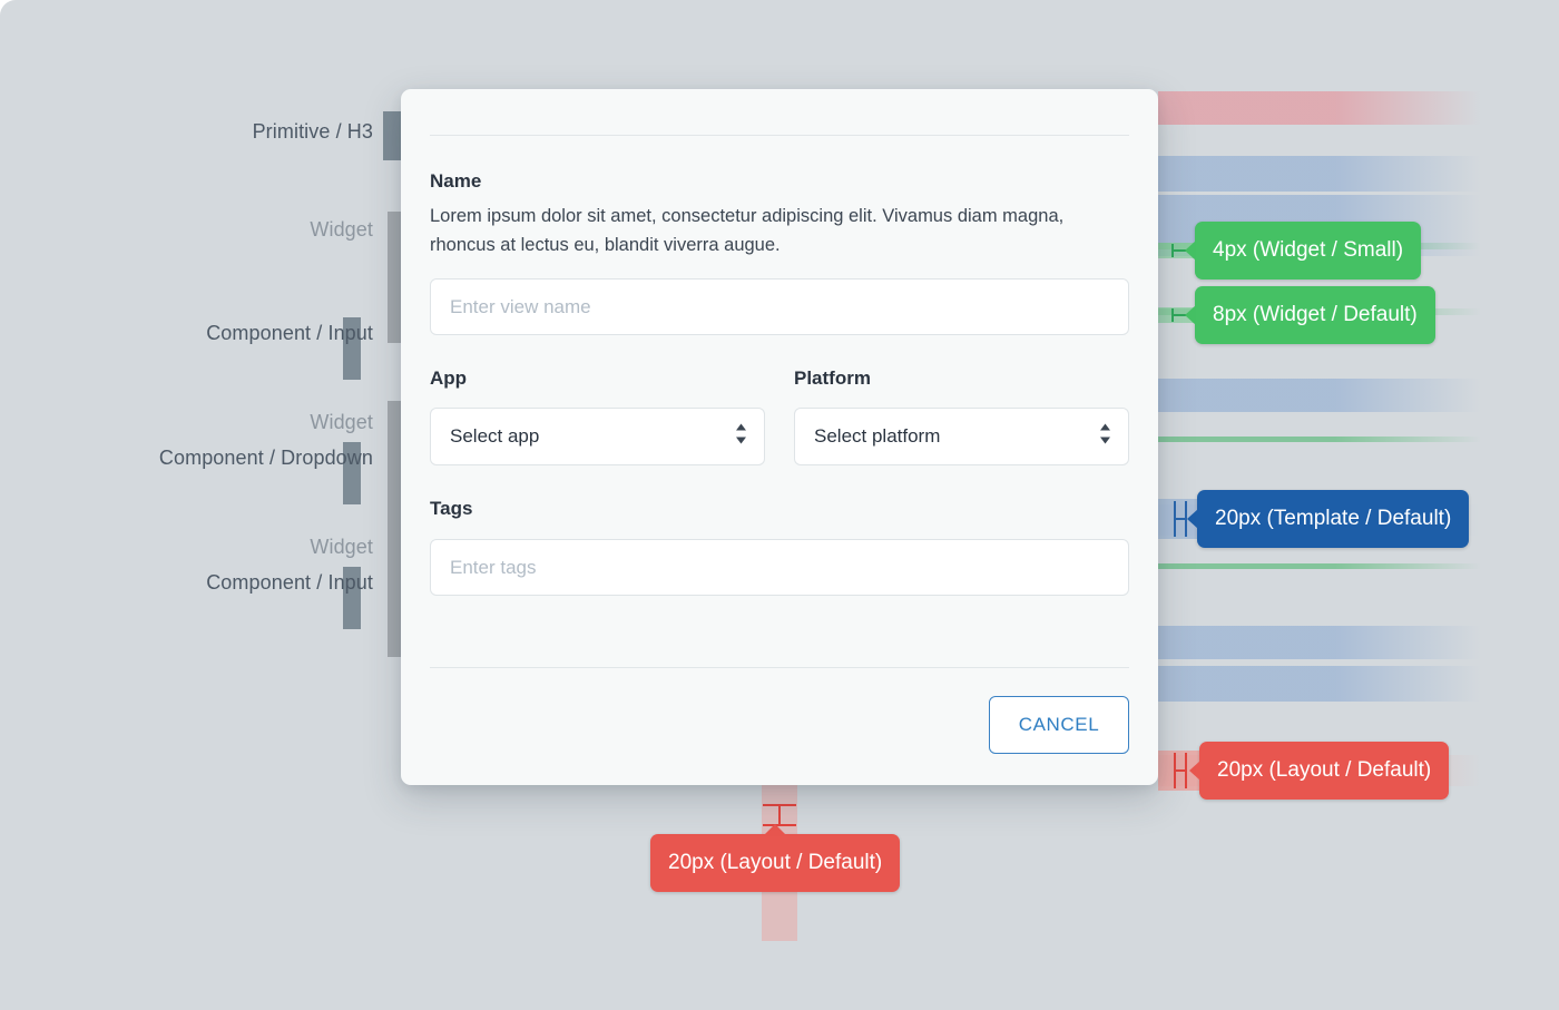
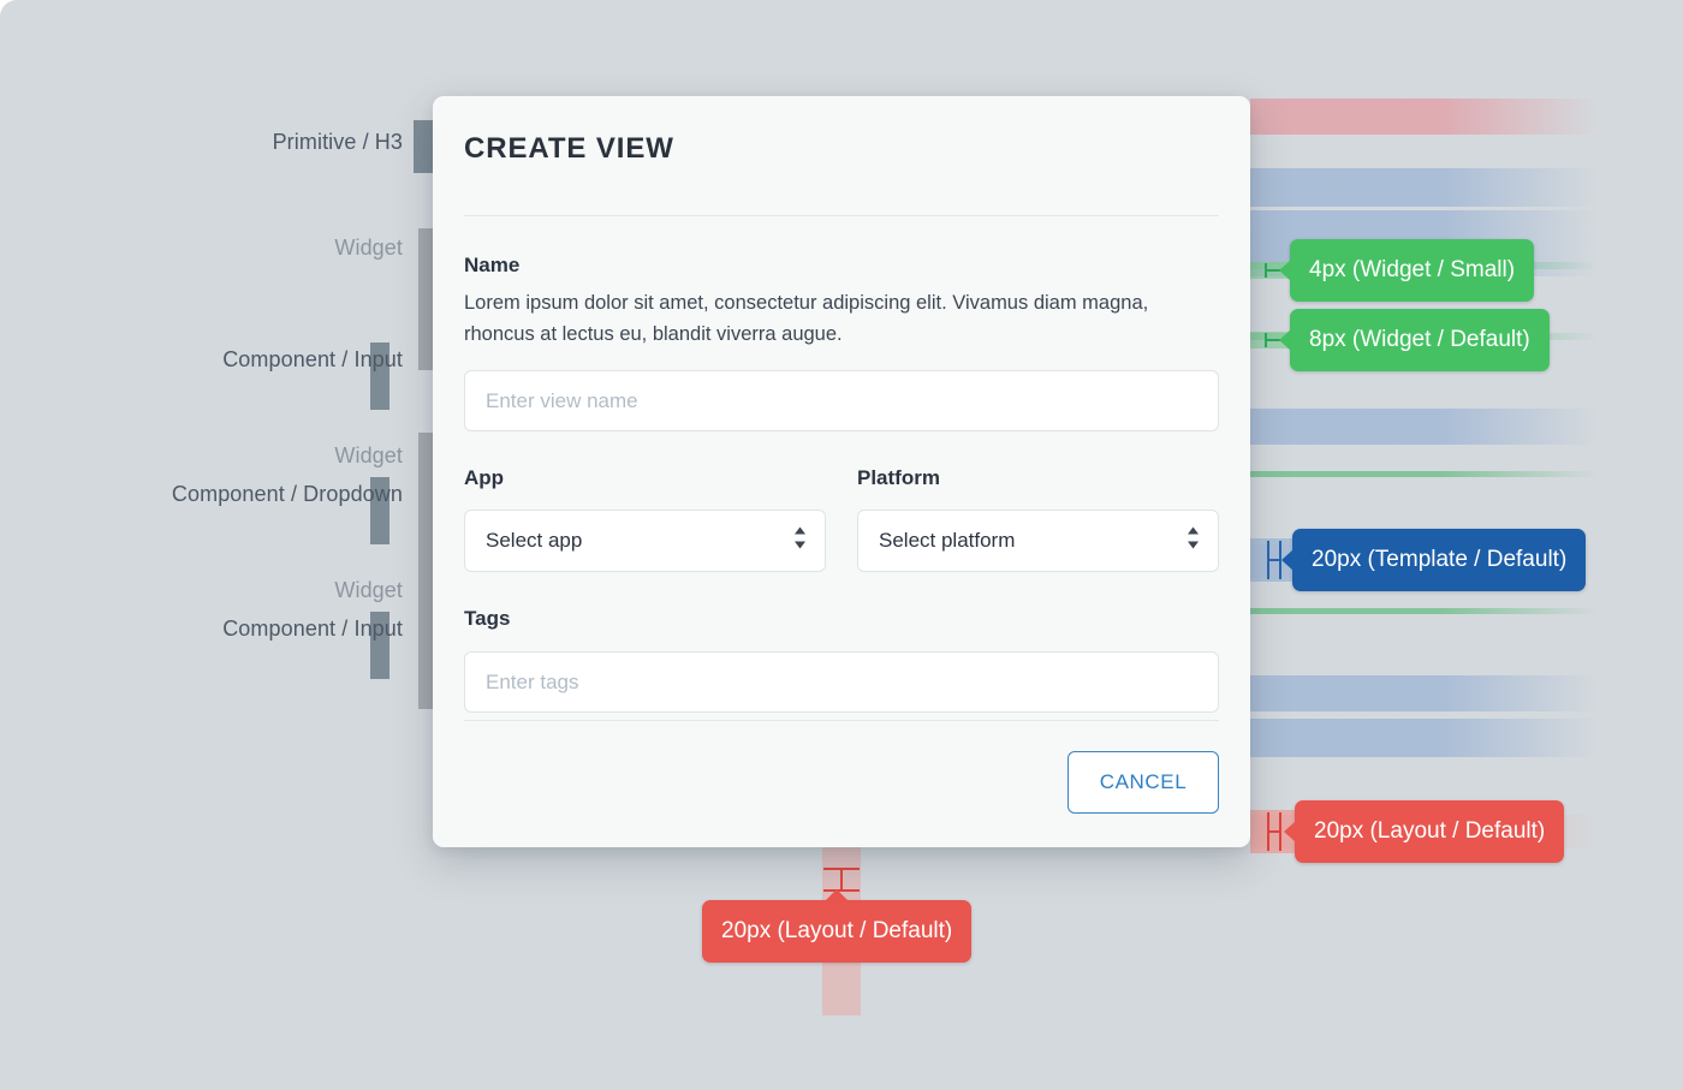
  Primitive / H3
  Widget
  Component / Input
  Widget
  Component / Dropdown
  Widget
  Component / Input
  4px (Widget / Small)
  8px (Widget / Default)
  20px (Template / Default)
  20px (Layout / Default)
  20px (Layout / Default)
+ CREATE VIEW
  Name
  Lorem ipsum dolor sit amet, consectetur adipiscing elit. Vivamus diam magna, rhoncus at lectus eu, blandit viverra augue.
  Enter view name
  App
  Select app
  Platform
  Select platform
  Tags
  Enter tags
  CANCEL
